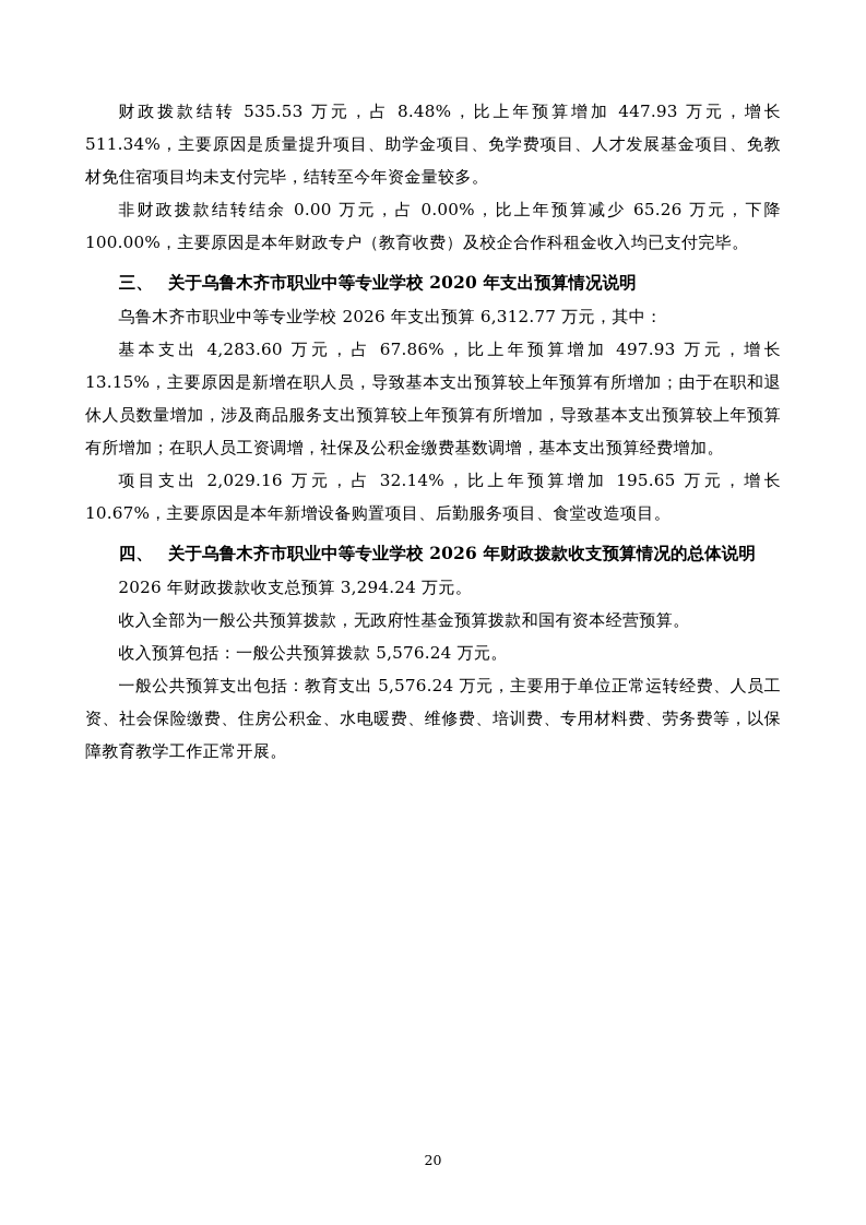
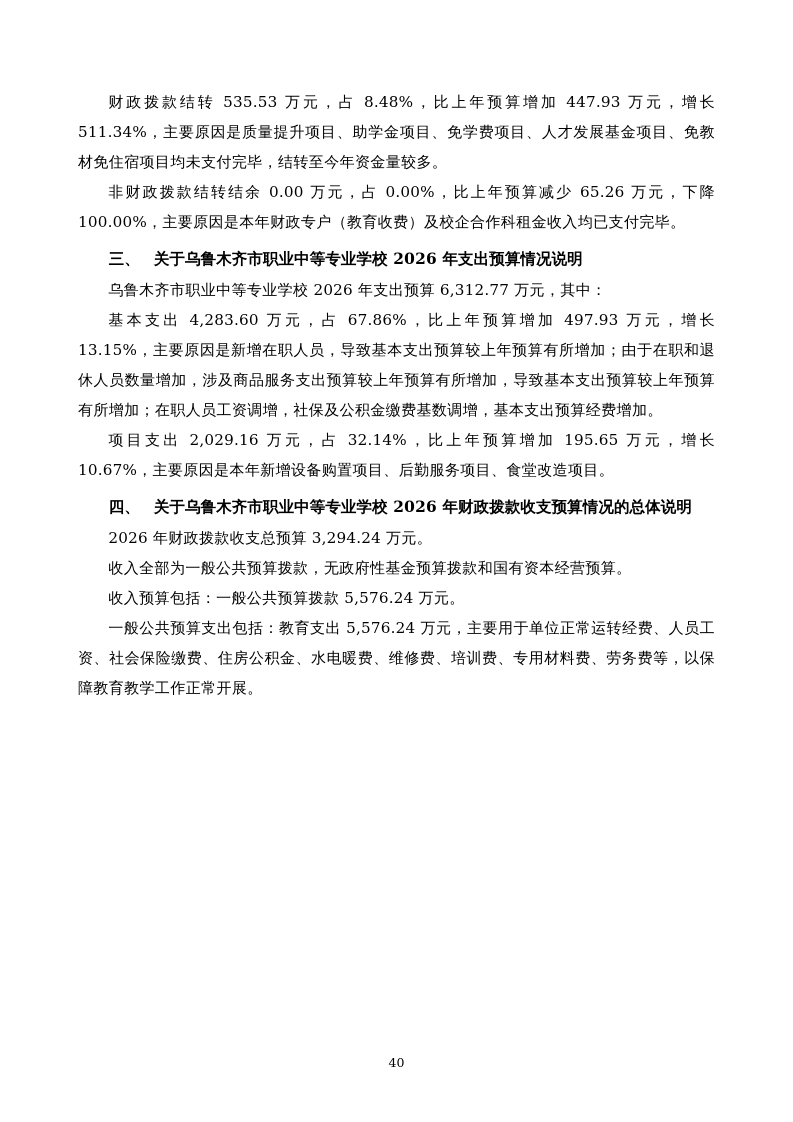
  财政拨款结转 535.53 万元，占 8.48%，比上年预算增加 447.93 万元，增长 511.34%，主要原因是质量提升项目、助学金项目、免学费项目、人才发展基金项目、免教材免住宿项目均未支付完毕，结转至今年资金量较多。
  非财政拨款结转结余 0.00 万元，占 0.00%，比上年预算减少 65.26 万元，下降 100.00%，主要原因是本年财政专户（教育收费）及校企合作科租金收入均已支付完毕。
- 三、 关于乌鲁木齐市职业中等专业学校 2020 年支出预算情况说明
+ 三、 关于乌鲁木齐市职业中等专业学校 2026 年支出预算情况说明
  乌鲁木齐市职业中等专业学校 2026 年支出预算 6,312.77 万元，其中：
  基本支出 4,283.60 万元，占 67.86%，比上年预算增加 497.93 万元，增长 13.15%，主要原因是新增在职人员，导致基本支出预算较上年预算有所增加；由于在职和退休人员数量增加，涉及商品服务支出预算较上年预算有所增加，导致基本支出预算较上年预算有所增加；在职人员工资调增，社保及公积金缴费基数调增，基本支出预算经费增加。
  项目支出 2,029.16 万元，占 32.14%，比上年预算增加 195.65 万元，增长 10.67%，主要原因是本年新增设备购置项目、后勤服务项目、食堂改造项目。
  四、 关于乌鲁木齐市职业中等专业学校 2026 年财政拨款收支预算情况的总体说明
  2026 年财政拨款收支总预算 3,294.24 万元。
  收入全部为一般公共预算拨款，无政府性基金预算拨款和国有资本经营预算。
  收入预算包括：一般公共预算拨款 5,576.24 万元。
  一般公共预算支出包括：教育支出 5,576.24 万元，主要用于单位正常运转经费、人员工资、社会保险缴费、住房公积金、水电暖费、维修费、培训费、专用材料费、劳务费等，以保障教育教学工作正常开展。
- 20
+ 40
